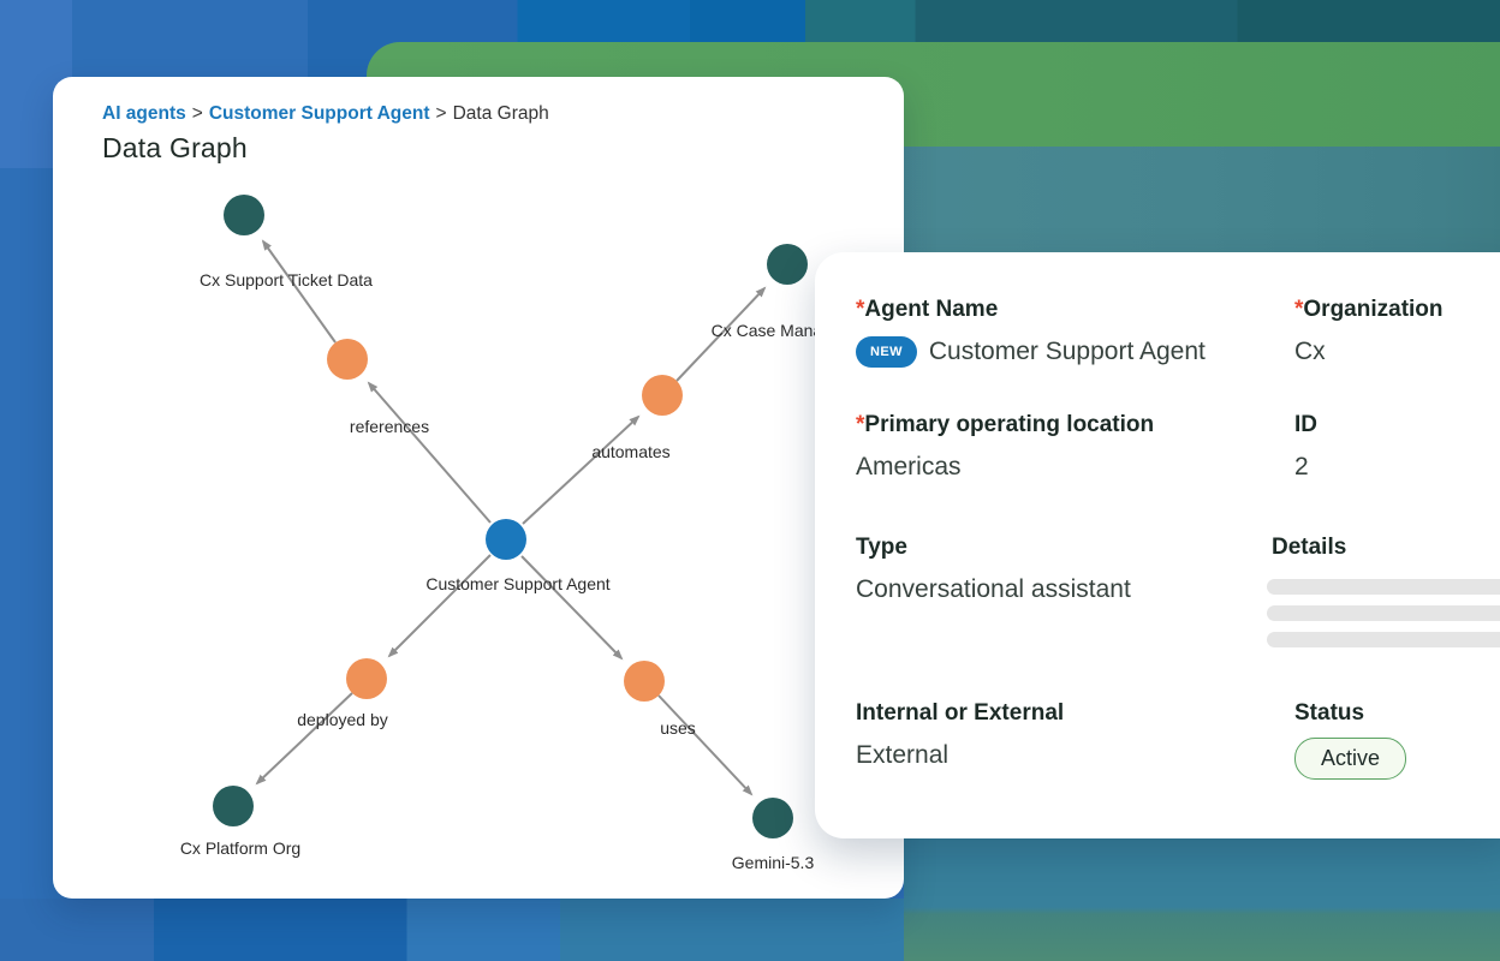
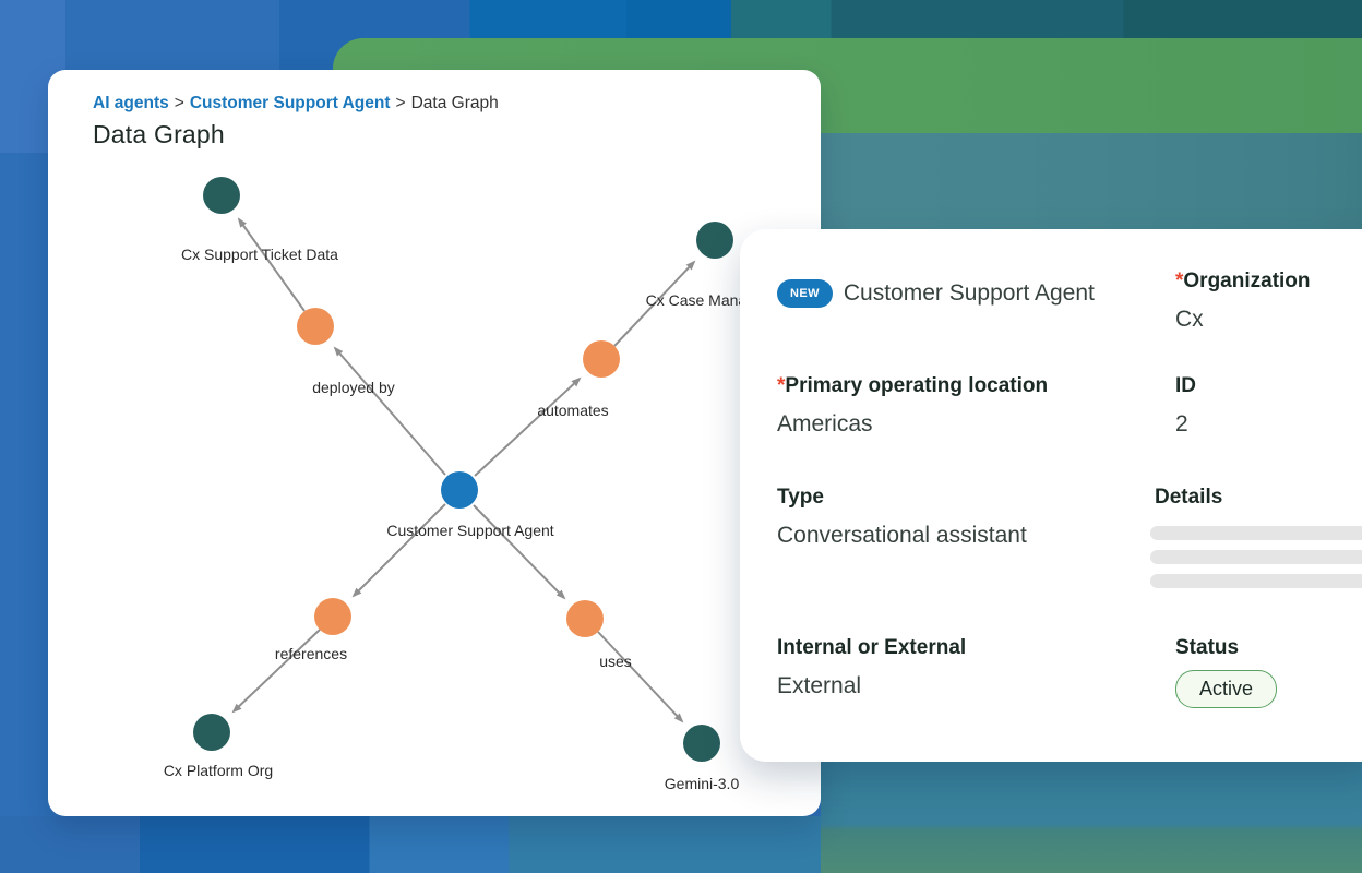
  AI agents > Customer Support Agent > Data Graph
  Data Graph
  Cx Support Ticket Data
  Customer Support Agent
  Cx Platform Org
- Gemini-5.3
+ Gemini-3.0
- references
+ deployed by
  automates
- deployed by
+ references
  uses
- *Agent Name
  NEW
  Customer Support Agent
  *Organization
  Cx
  *Primary operating location
  Americas
  ID
  2
  Type
  Conversational assistant
  Details
  Internal or External
  External
  Status
  Active
